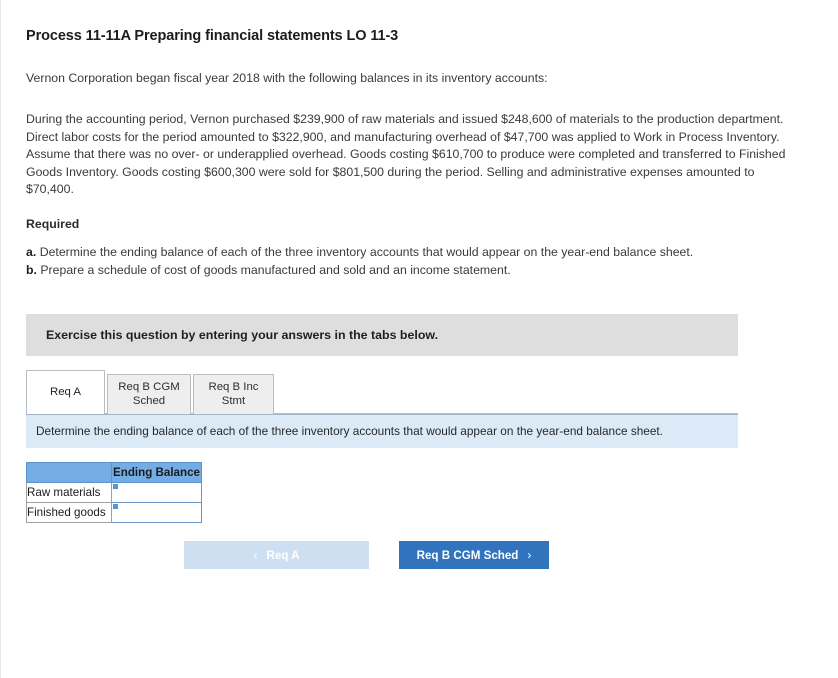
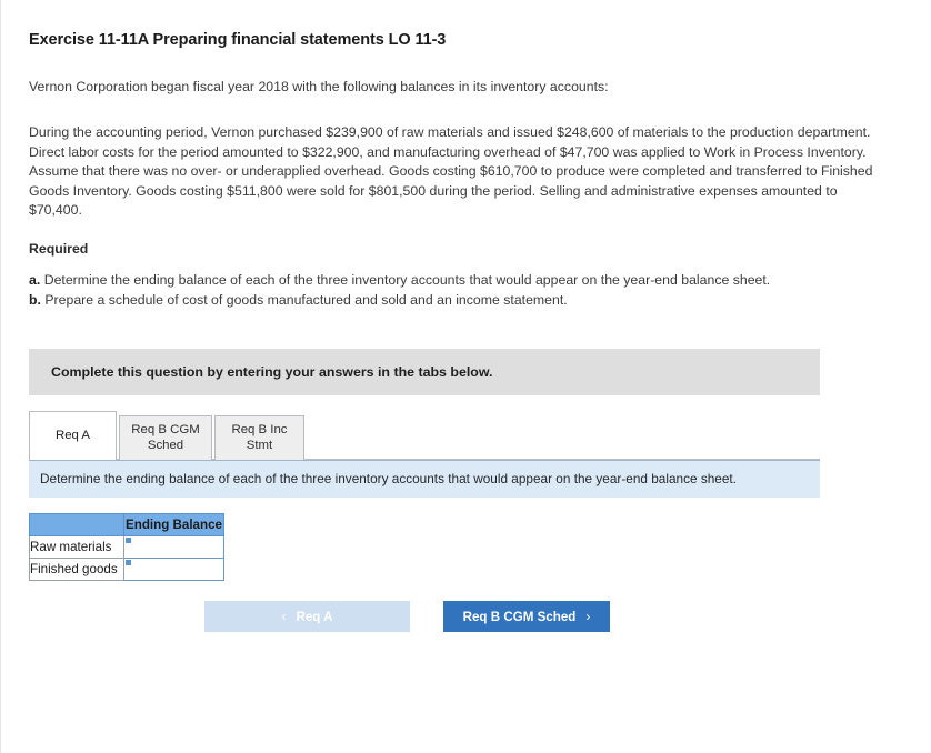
- Process 11-11A Preparing financial statements LO 11-3
+ Exercise 11-11A Preparing financial statements LO 11-3
  Vernon Corporation began fiscal year 2018 with the following balances in its inventory accounts:
- During the accounting period, Vernon purchased $239,900 of raw materials and issued $248,600 of materials to the production department. Direct labor costs for the period amounted to $322,900, and manufacturing overhead of $47,700 was applied to Work in Process Inventory. Assume that there was no over- or underapplied overhead. Goods costing $610,700 to produce were completed and transferred to Finished Goods Inventory. Goods costing $600,300 were sold for $801,500 during the period. Selling and administrative expenses amounted to $70,400.
+ During the accounting period, Vernon purchased $239,900 of raw materials and issued $248,600 of materials to the production department. Direct labor costs for the period amounted to $322,900, and manufacturing overhead of $47,700 was applied to Work in Process Inventory. Assume that there was no over- or underapplied overhead. Goods costing $610,700 to produce were completed and transferred to Finished Goods Inventory. Goods costing $511,800 were sold for $801,500 during the period. Selling and administrative expenses amounted to $70,400.
  Required
  a. Determine the ending balance of each of the three inventory accounts that would appear on the year-end balance sheet.
  b. Prepare a schedule of cost of goods manufactured and sold and an income statement.
- Exercise this question by entering your answers in the tabs below.
+ Complete this question by entering your answers in the tabs below.
  Req A
  Req B CGM
  Sched
  Req B Inc
  Stmt
  Determine the ending balance of each of the three inventory accounts that would appear on the year-end balance sheet.
  	Ending Balance
  Raw materials
  Finished goods
  ‹
  Req A
  Req B CGM Sched
  ›
